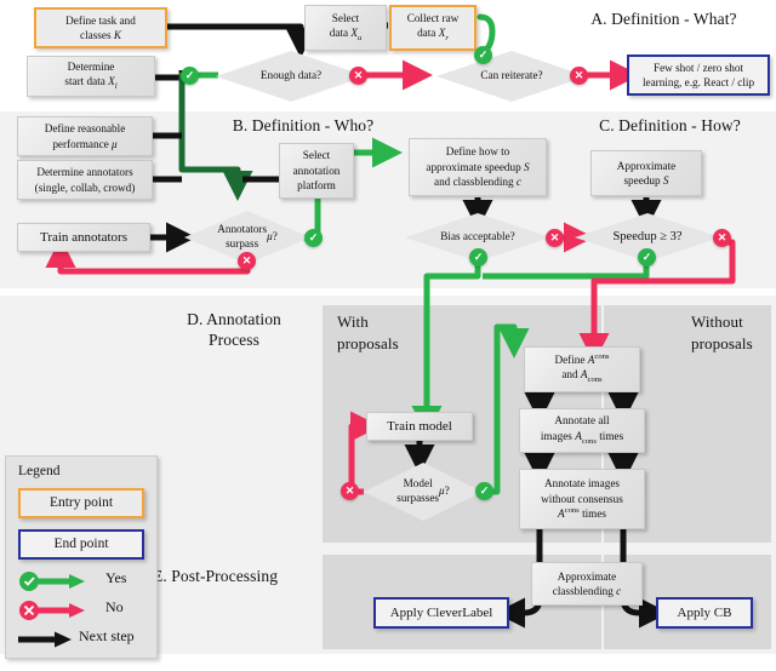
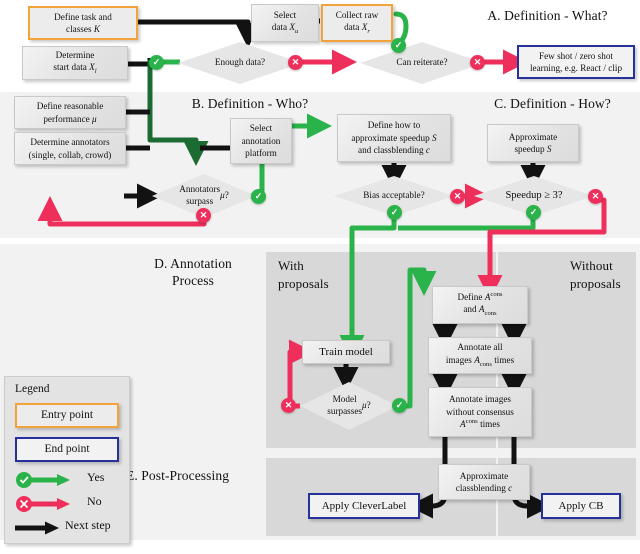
  A. Definition - What?
  B. Definition - Who?
  C. Definition - How?
  D. Annotation
  Process
  E. Post-Processing
  With
  proposals
  Without
  proposals
  Define task and
  classes K
  Determine
  start data X
  Select
  data X
  Collect raw
  data X
  Enough data?
  Can reiterate?
  Few shot / zero shot
  learning, e.g. React / clip
  ✓
  ✕
  ✕
  ✓
  Define reasonable
  performance μ
  Determine annotators
  (single, collab, crowd)
- Train annotators
  Select
  annotation
  platform
  Annotators
  surpass
  μ
  ?
  ✓
  ✕
  Define how to
  approximate speedup S
  and classblending c
  Approximate
  speedup S
  Bias acceptable?
  Speedup ≥ 3?
  ✕
  ✓
  ✓
  ✕
  Train model
  Model
  surpasses
  μ
  ?
  ✕
  ✓
  Annotate all
  images A times
  Annotate images
  without consensus
  Approximate
  classblending c
  Apply CleverLabel
  Apply CB
  Legend
  Entry point
  End point
  Yes
  No
  Next step
